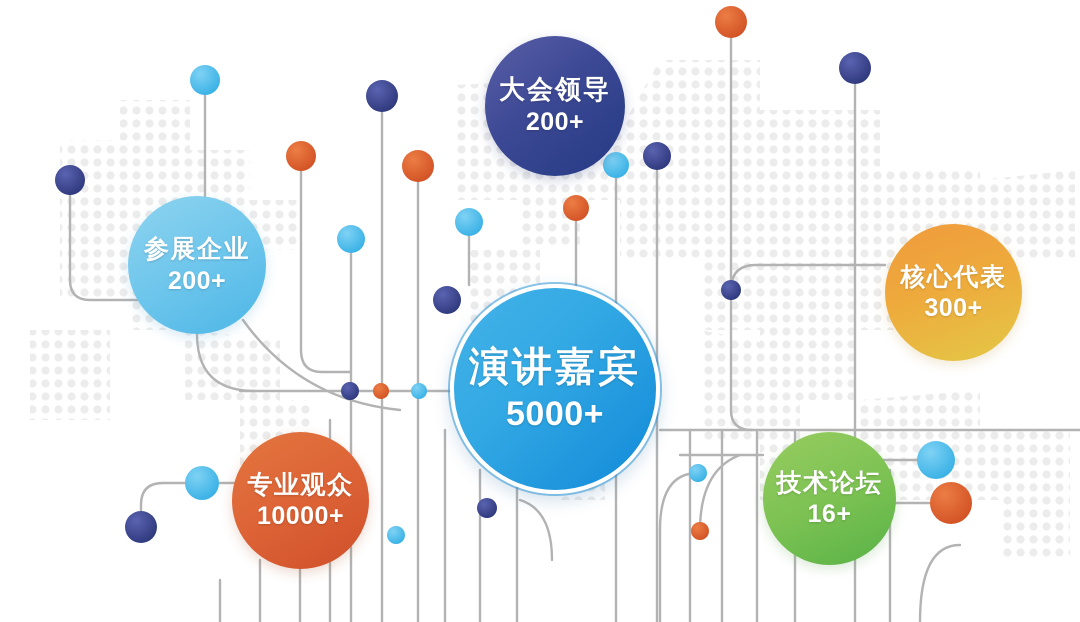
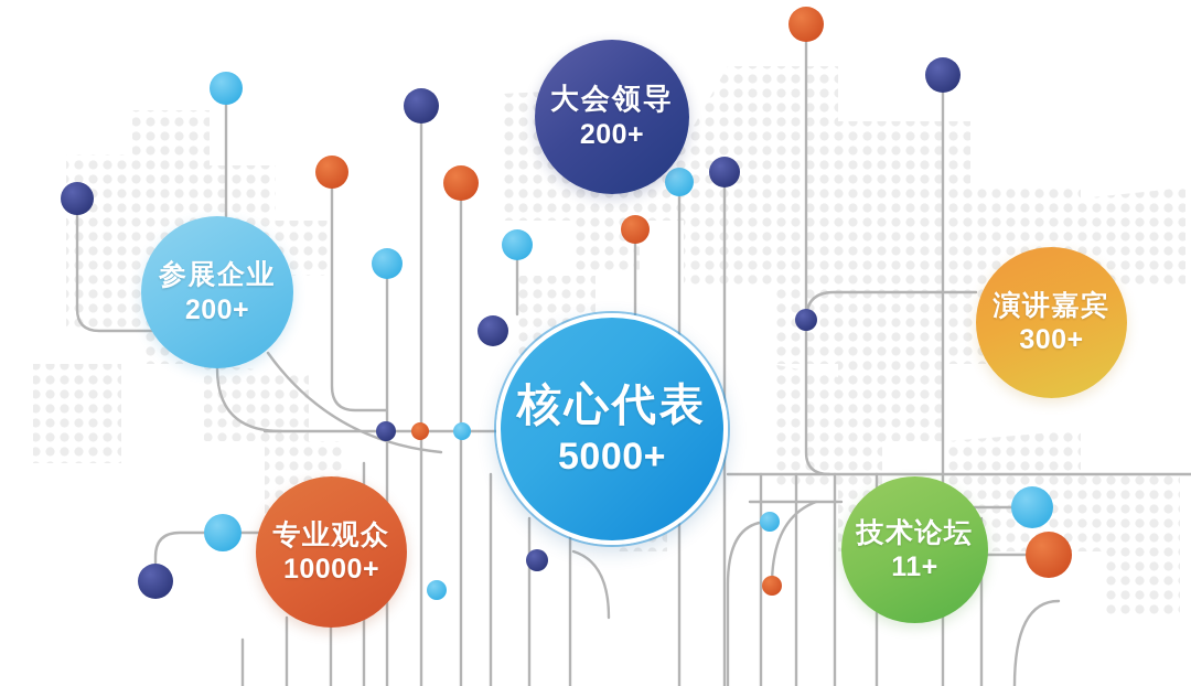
  参展企业
  200+
  大会领导
  200+
- 核心代表
+ 演讲嘉宾
  300+
  专业观众
  10000+
  技术论坛
- 16+
+ 11+
- 演讲嘉宾
+ 核心代表
  5000+
